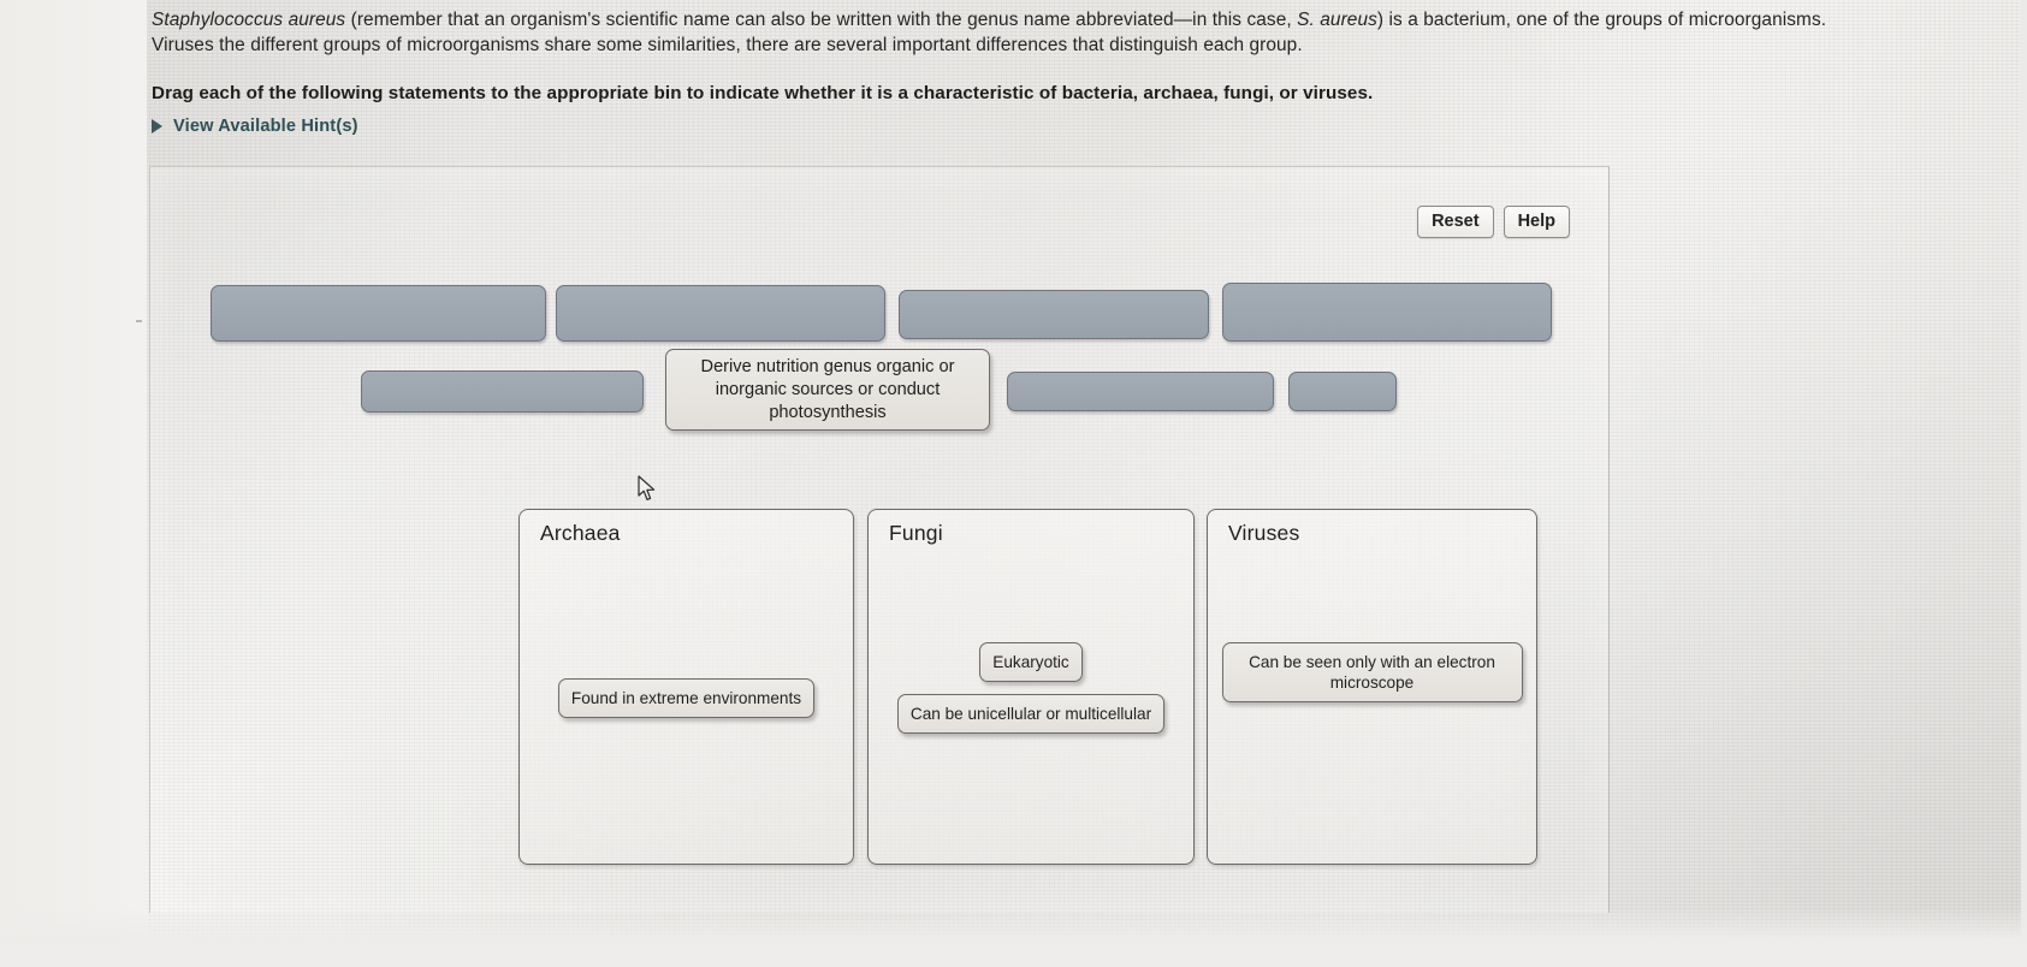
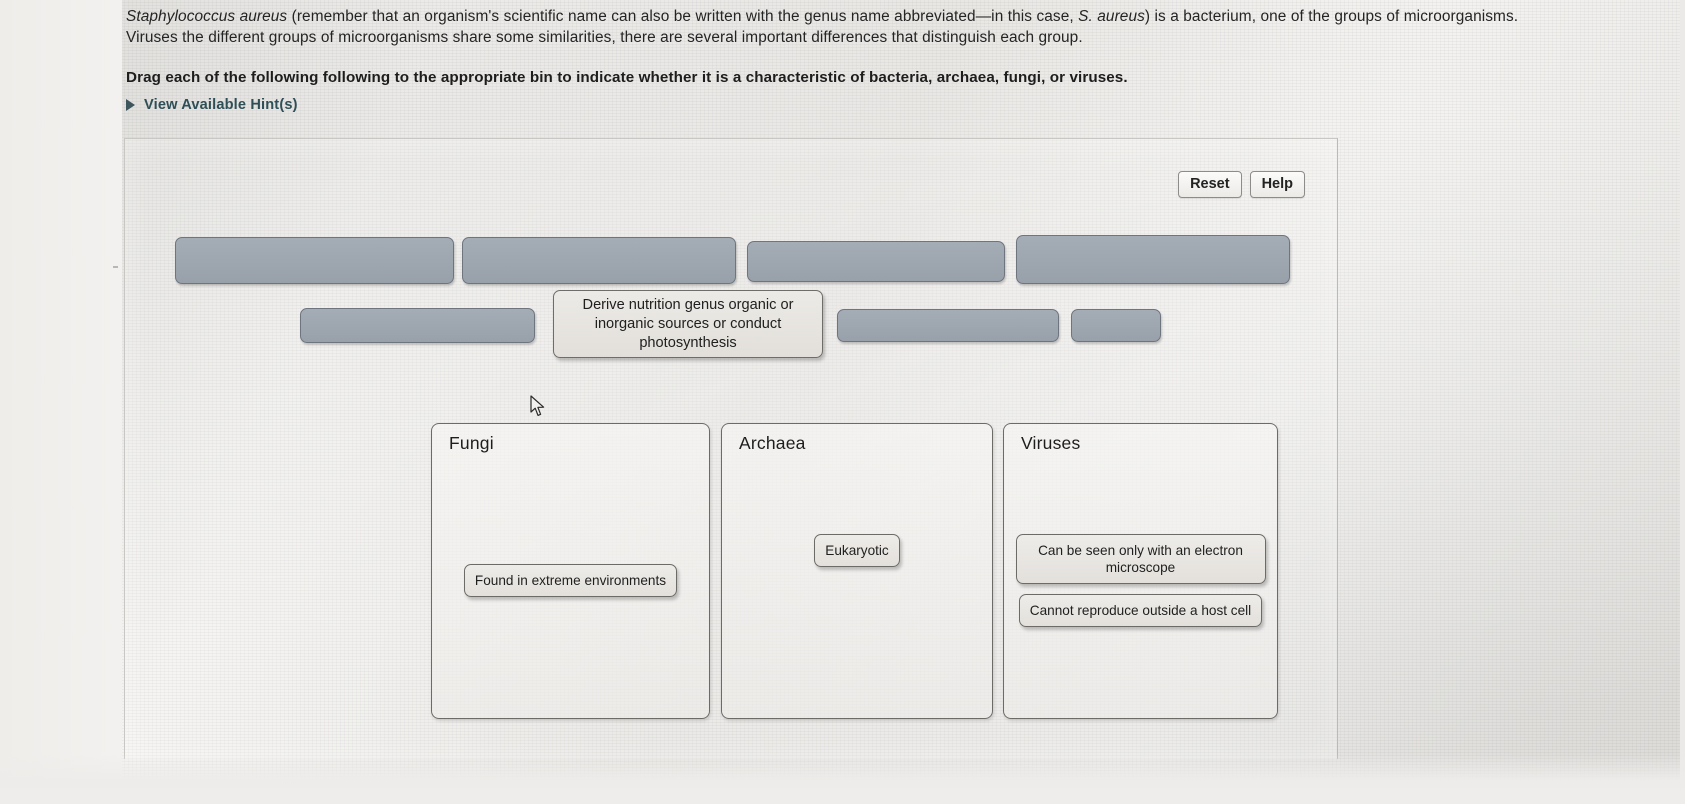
  Staphylococcus aureus (remember that an organism's scientific name can also be written with the genus name abbreviated—in this case, S. aureus) is a bacterium, one of the groups of microorganisms. Viruses the different groups of microorganisms share some similarities, there are several important differences that distinguish each group.
- Drag each of the following statements to the appropriate bin to indicate whether it is a characteristic of bacteria, archaea, fungi, or viruses.
+ Drag each of the following following to the appropriate bin to indicate whether it is a characteristic of bacteria, archaea, fungi, or viruses.
  View Available Hint(s)
  Reset
  Help
  Derive nutrition genus organic or inorganic sources or conduct photosynthesis
- Archaea
+ Fungi
  Found in extreme environments
- Fungi
+ Archaea
  Eukaryotic
- Can be unicellular or multicellular
  Viruses
  Can be seen only with an electron microscope
+ Cannot reproduce outside a host cell
